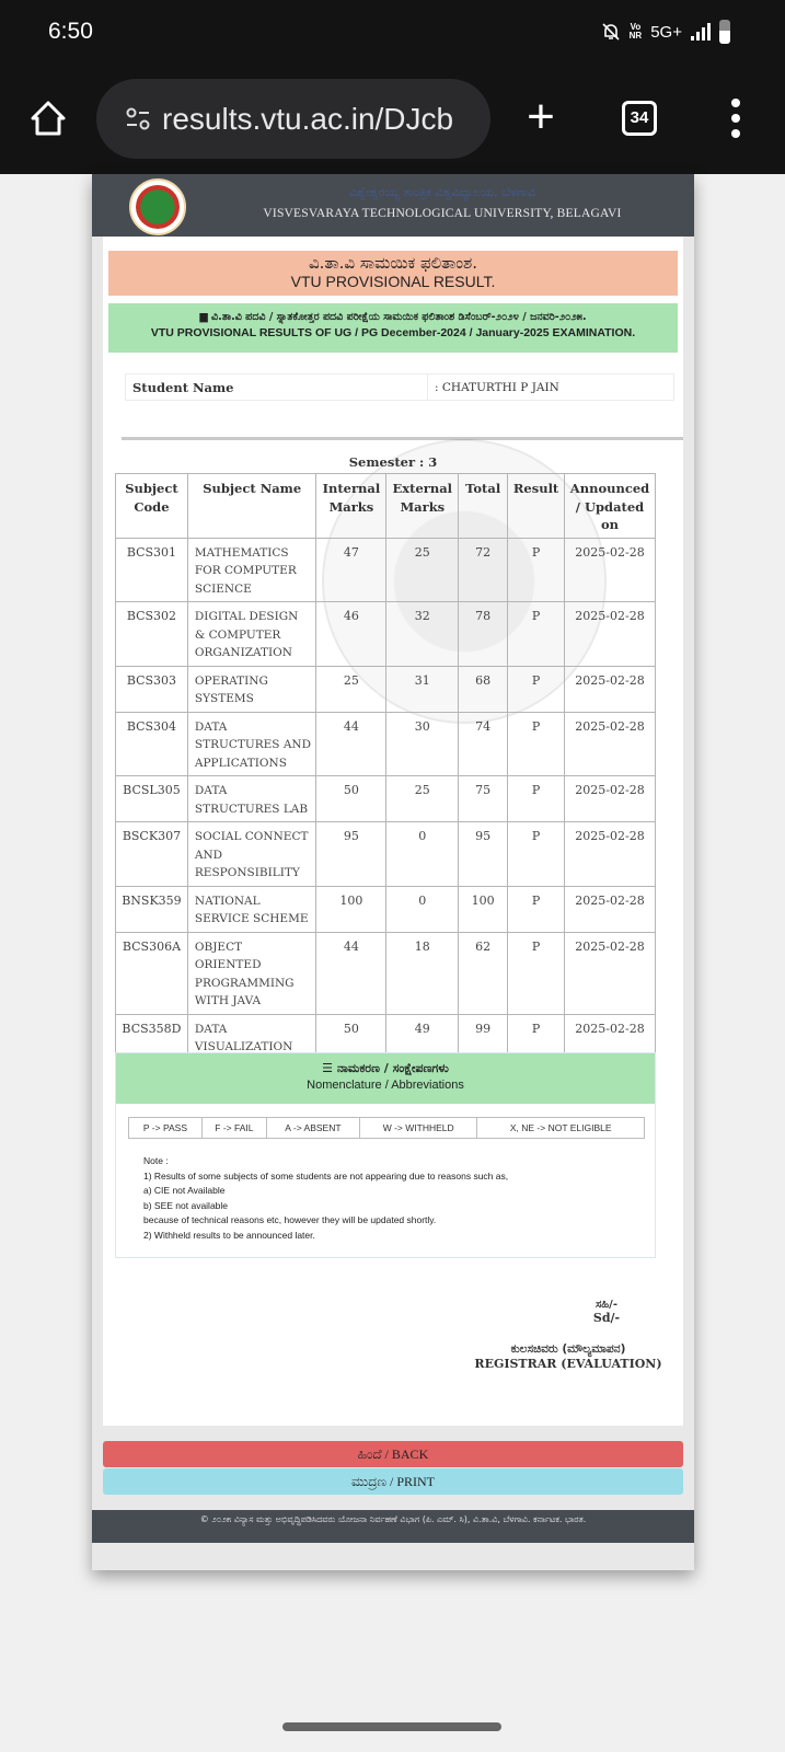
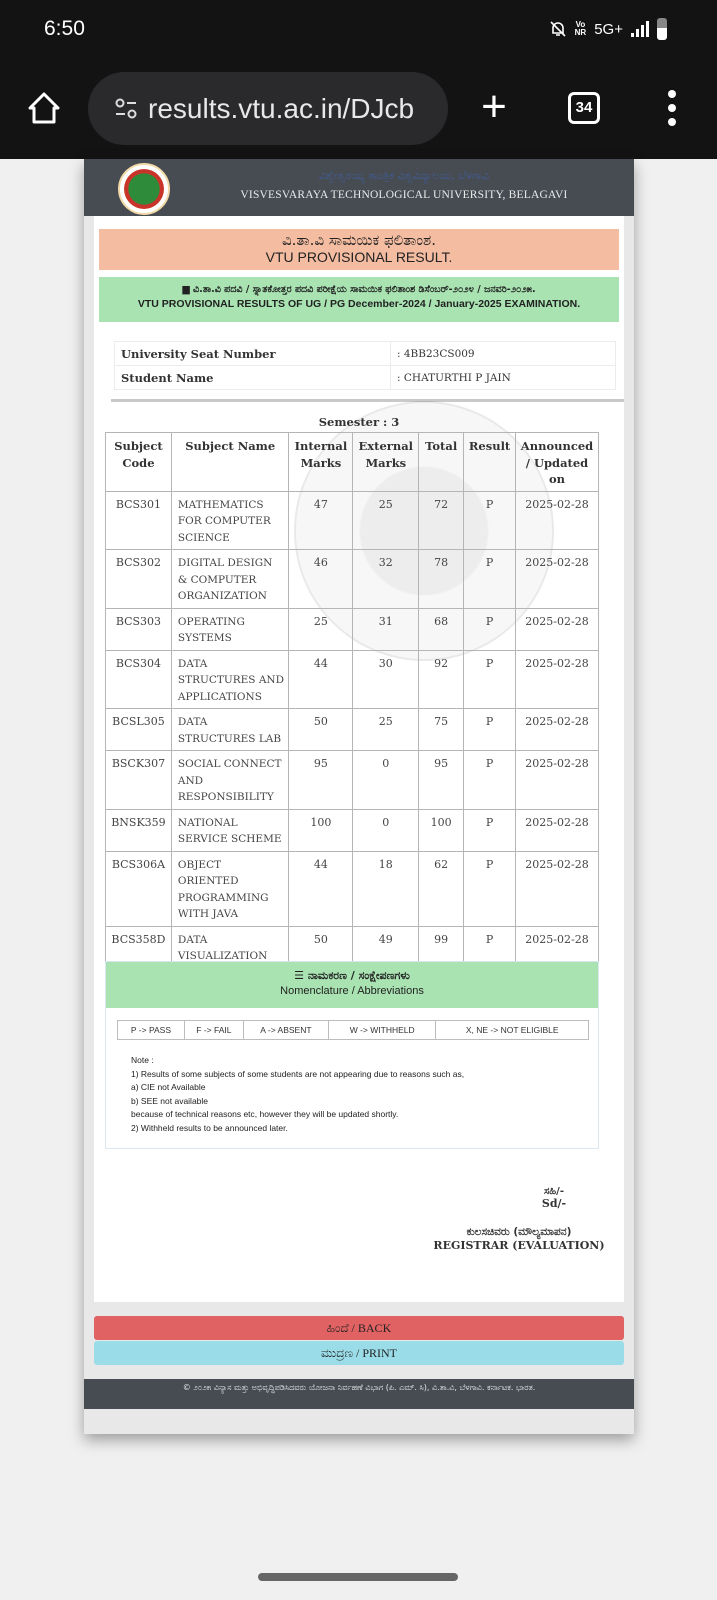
  6:50
  Vo
  NR
  5G+
  results.vtu.ac.in/DJcb
  +
  34
  ವಿಶ್ವೇಶ್ವರಯ್ಯ ತಾಂತ್ರಿಕ ವಿಶ್ವವಿದ್ಯಾಲಯ, ಬೆಳಗಾವಿ
  VISVESVARAYA TECHNOLOGICAL UNIVERSITY, BELAGAVI
  ವಿ.ತಾ.ವಿ ಸಾಮಯಿಕ ಫಲಿತಾಂಶ.
  VTU PROVISIONAL RESULT.
  ▆ ವಿ.ತಾ.ವಿ ಪದವಿ / ಸ್ನಾತಕೋತ್ತರ ಪದವಿ ಪರೀಕ್ಷೆಯ ಸಾಮಯಿಕ ಫಲಿತಾಂಶ ಡಿಸೆಂಬರ್-೨೦೨೪ / ಜನವರಿ-೨೦೨೫.
  VTU PROVISIONAL RESULTS OF UG / PG December-2024 / January-2025 EXAMINATION.
+ University Seat Number	: 4BB23CS009
  Student Name	: CHATURTHI P JAIN
  Semester : 3
  Subject Code	Subject Name	Internal Marks	External Marks	Total	Result	Announced / Updated on
  BCS301	MATHEMATICS FOR COMPUTER SCIENCE	47	25	72	P	2025-02-28
  BCS302	DIGITAL DESIGN & COMPUTER ORGANIZATION	46	32	78	P	2025-02-28
  BCS303	OPERATING SYSTEMS	25	31	68	P	2025-02-28
- BCS304	DATA STRUCTURES AND APPLICATIONS	44	30	74	P	2025-02-28
+ BCS304	DATA STRUCTURES AND APPLICATIONS	44	30	92	P	2025-02-28
  BCSL305	DATA STRUCTURES LAB	50	25	75	P	2025-02-28
  BSCK307	SOCIAL CONNECT AND RESPONSIBILITY	95	0	95	P	2025-02-28
  BNSK359	NATIONAL SERVICE SCHEME	100	0	100	P	2025-02-28
  BCS306A	OBJECT ORIENTED PROGRAMMING WITH JAVA	44	18	62	P	2025-02-28
  BCS358D	DATA VISUALIZATION	50	49	99	P	2025-02-28
  ☰ ನಾಮಕರಣ / ಸಂಕ್ಷೇಪಣಗಳು
  Nomenclature / Abbreviations
  P -> PASS	F -> FAIL	A -> ABSENT	W -> WITHHELD	X, NE -> NOT ELIGIBLE
  Note :
  1) Results of some subjects of some students are not appearing due to reasons such as,
  a) CIE not Available
  b) SEE not available
  because of technical reasons etc, however they will be updated shortly.
  2) Withheld results to be announced later.
  ಸಹಿ/-
  Sd/-
  ಕುಲಸಚಿವರು (ಮೌಲ್ಯಮಾಪನ)
  REGISTRAR (EVALUATION)
  ಹಿಂದೆ / BACK
  ಮುದ್ರಣ / PRINT
  © ೨೦೨೫ ವಿನ್ಯಾಸ ಮತ್ತು ಅಭಿವೃದ್ಧಿಪಡಿಸಿದವರು ಯೋಜನಾ ನಿರ್ವಹಣೆ ವಿಭಾಗ (ಪಿ. ಎಮ್. ಸಿ), ವಿ.ತಾ.ವಿ, ಬೆಳಗಾವಿ. ಕರ್ನಾಟಕ. ಭಾರತ.
